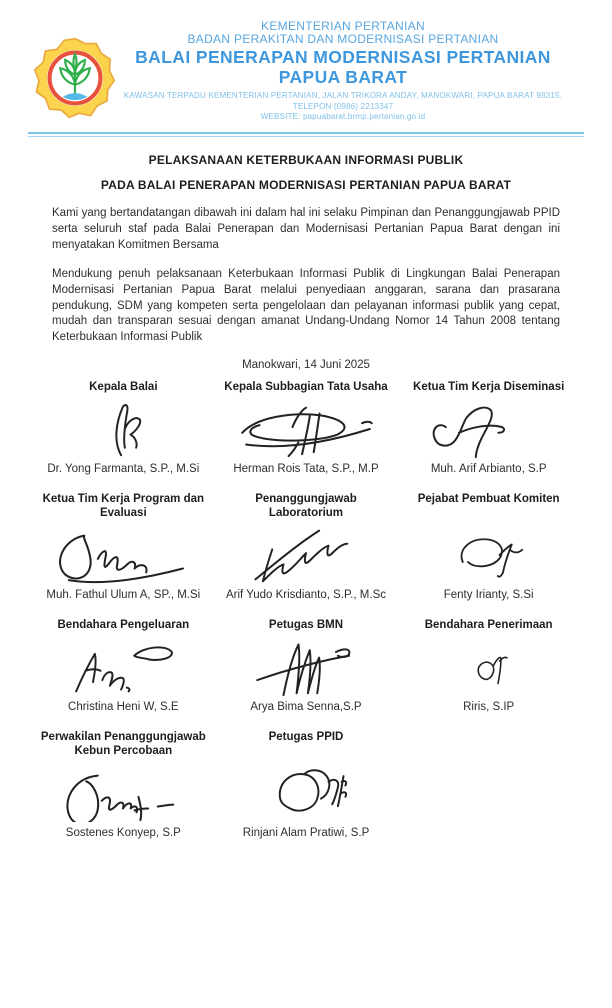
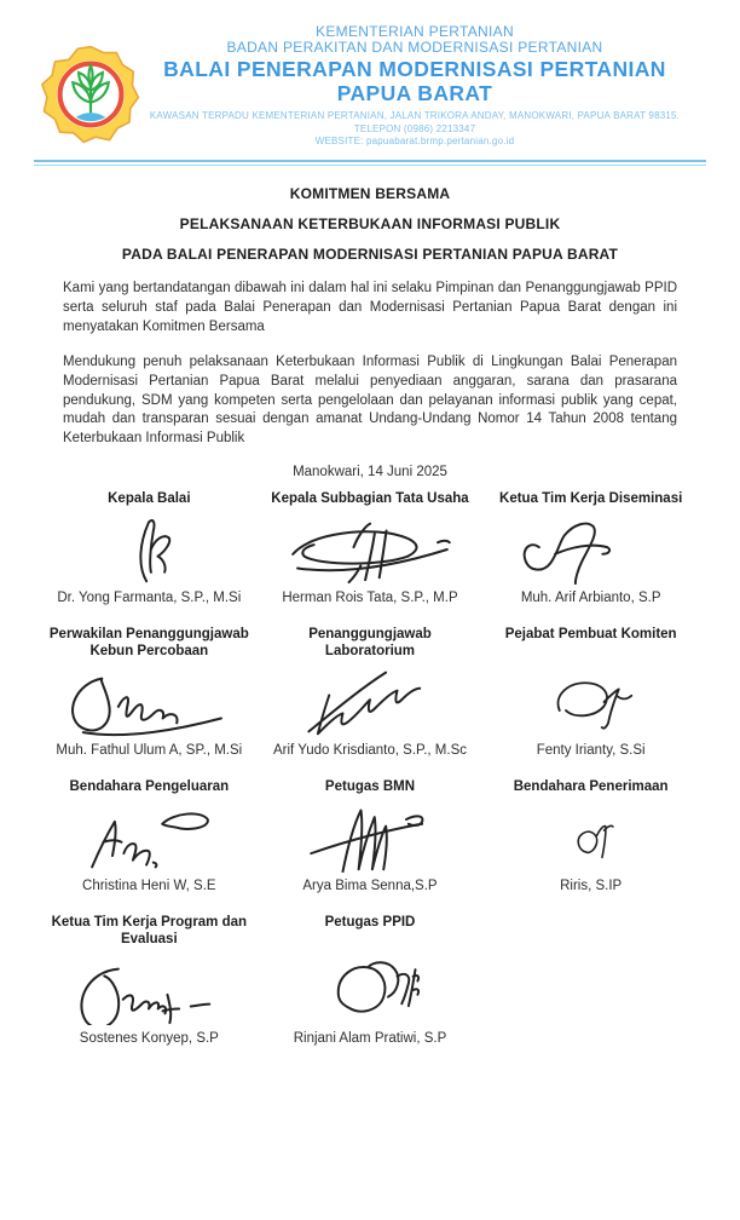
  KEMENTERIAN PERTANIAN
  BADAN PERAKITAN DAN MODERNISASI PERTANIAN
  BALAI PENERAPAN MODERNISASI PERTANIAN
  PAPUA BARAT
  KAWASAN TERPADU KEMENTERIAN PERTANIAN, JALAN TRIKORA ANDAY, MANOKWARI, PAPUA BARAT 98315.
  TELEPON (0986) 2213347
  WEBSITE: papuabarat.brmp.pertanian.go.id
+ KOMITMEN BERSAMA
  PELAKSANAAN KETERBUKAAN INFORMASI PUBLIK
  PADA BALAI PENERAPAN MODERNISASI PERTANIAN PAPUA BARAT
  Kami yang bertandatangan dibawah ini dalam hal ini selaku Pimpinan dan Penanggungjawab PPID serta seluruh staf pada Balai Penerapan dan Modernisasi Pertanian Papua Barat dengan ini menyatakan Komitmen Bersama
  Mendukung penuh pelaksanaan Keterbukaan Informasi Publik di Lingkungan Balai Penerapan Modernisasi Pertanian Papua Barat melalui penyediaan anggaran, sarana dan prasarana pendukung, SDM yang kompeten serta pengelolaan dan pelayanan informasi publik yang cepat, mudah dan transparan sesuai dengan amanat Undang-Undang Nomor 14 Tahun 2008 tentang Keterbukaan Informasi Publik
  Manokwari, 14 Juni 2025
  Kepala Balai
  Dr. Yong Farmanta, S.P., M.Si
  Kepala Subbagian Tata Usaha
  Herman Rois Tata, S.P., M.P
  Ketua Tim Kerja Diseminasi
  Muh. Arif Arbianto, S.P
- Ketua Tim Kerja Program dan Evaluasi
+ Perwakilan Penanggungjawab Kebun Percobaan
  Muh. Fathul Ulum A, SP., M.Si
  Penanggungjawab Laboratorium
  Arif Yudo Krisdianto, S.P., M.Sc
  Pejabat Pembuat Komiten
  Fenty Irianty, S.Si
  Bendahara Pengeluaran
  Christina Heni W, S.E
  Petugas BMN
  Arya Bima Senna,S.P
  Bendahara Penerimaan
  Riris, S.IP
- Perwakilan Penanggungjawab Kebun Percobaan
+ Ketua Tim Kerja Program dan Evaluasi
  Sostenes Konyep, S.P
  Petugas PPID
  Rinjani Alam Pratiwi, S.P
